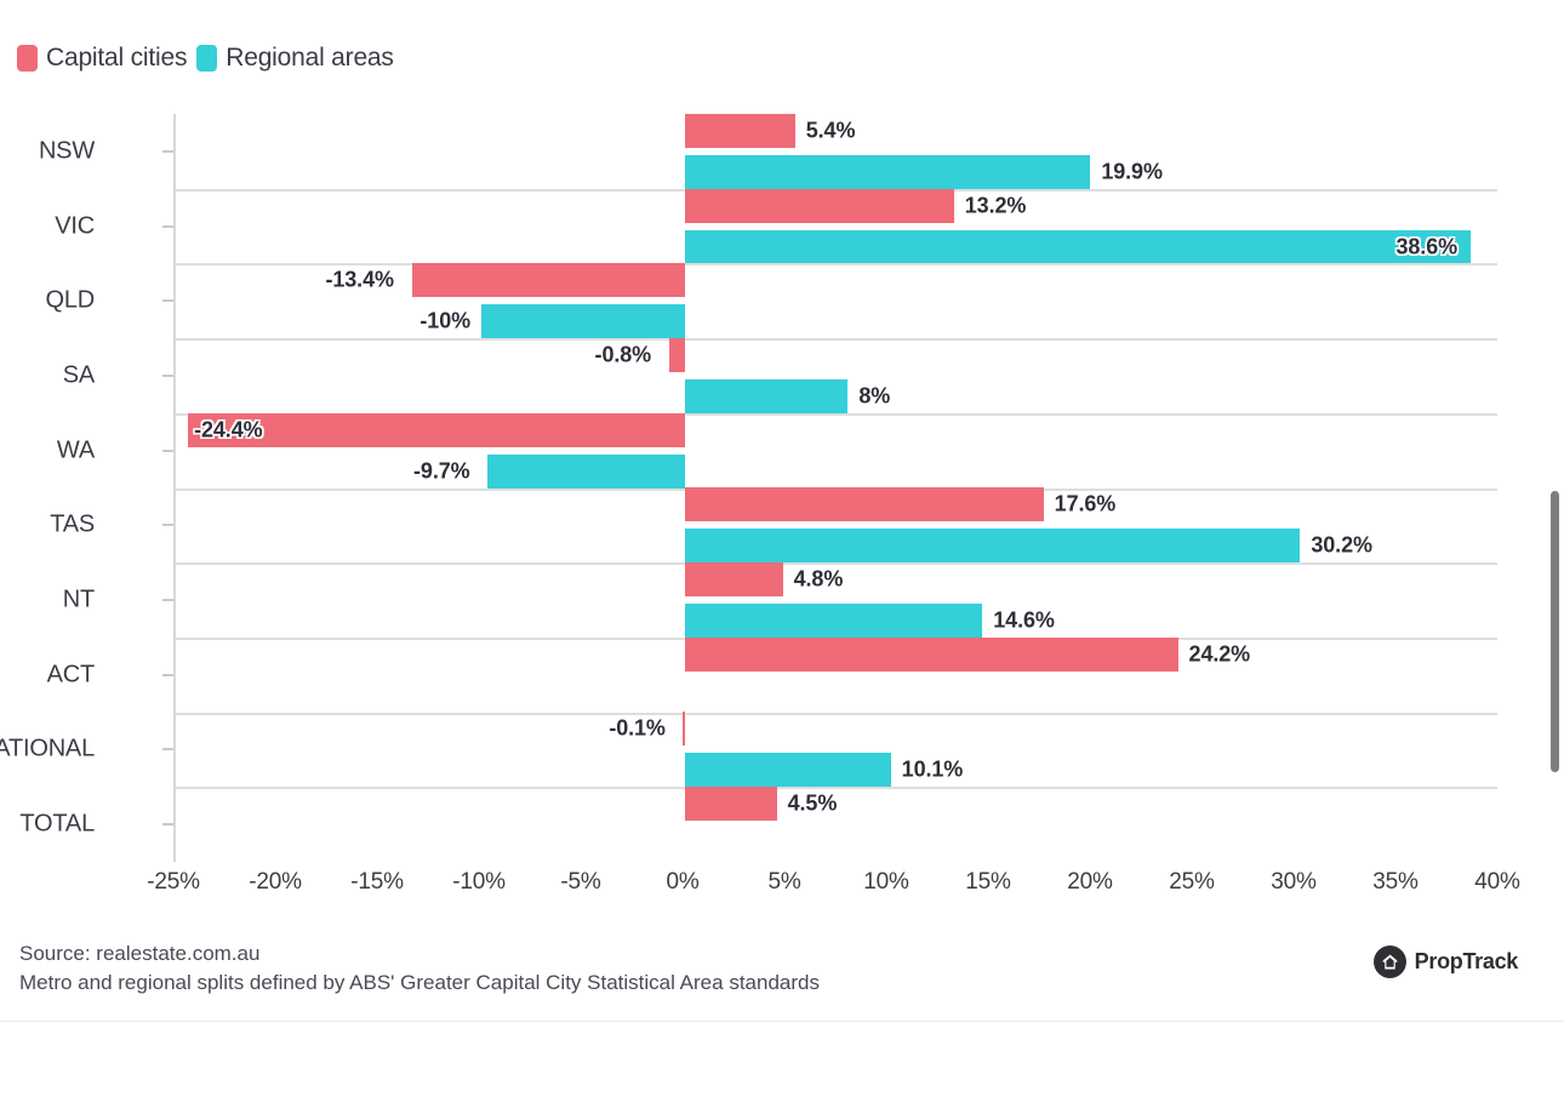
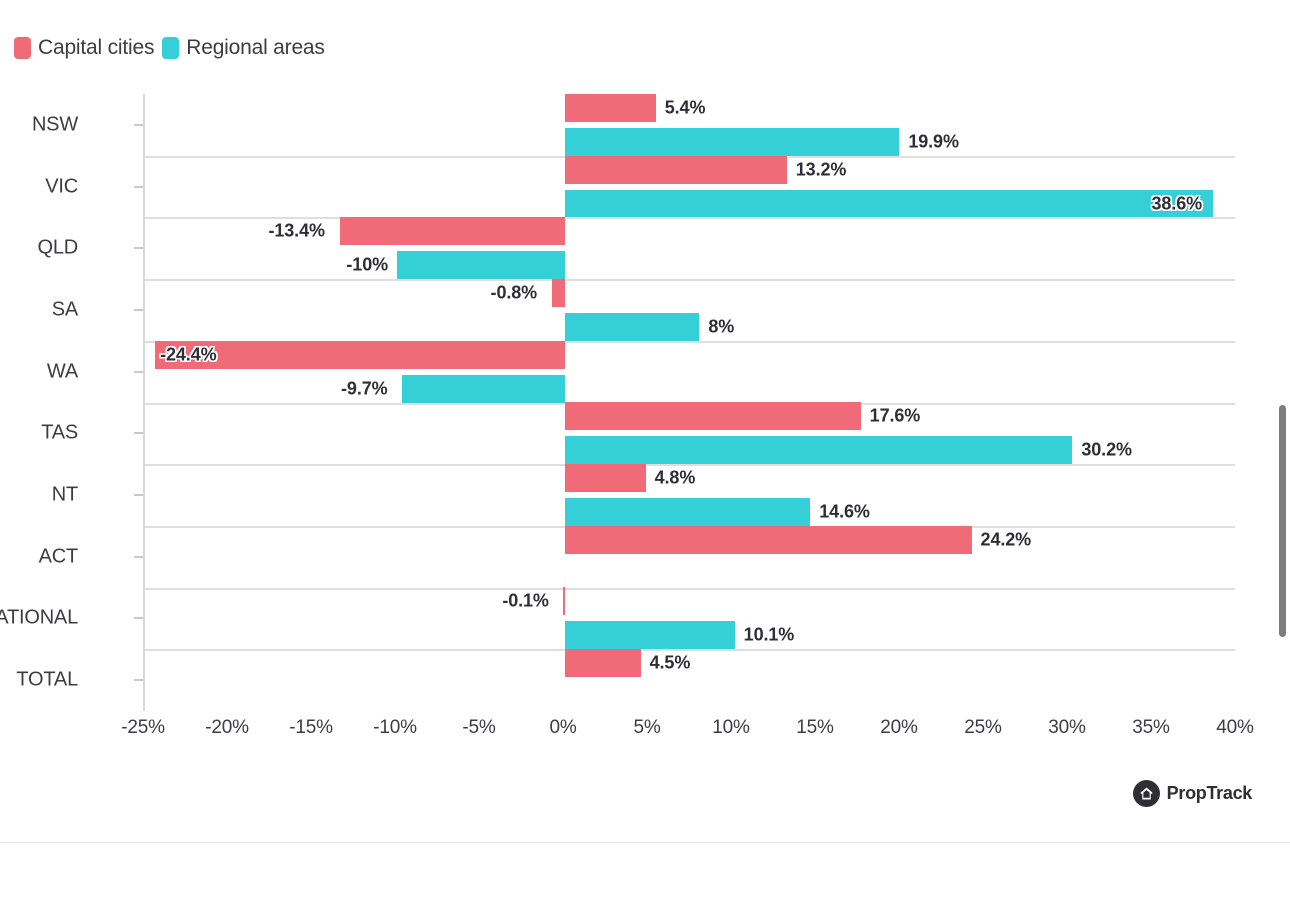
  Capital cities
  Regional areas
  NSW
  5.4%
  19.9%
  VIC
  13.2%
  38.6%
  QLD
  -13.4%
  -10%
  SA
  -0.8%
  8%
  WA
  -24.4%
  -9.7%
  TAS
  17.6%
  30.2%
  NT
  4.8%
  14.6%
  ACT
  24.2%
  ATIONAL
  -0.1%
  10.1%
  TOTAL
  4.5%
  -25%
  -20%
  -15%
  -10%
  -5%
  0%
  5%
  10%
  15%
  20%
  25%
  30%
  35%
  40%
- Source: realestate.com.au
- Metro and regional splits defined by ABS' Greater Capital City Statistical Area standards
  PropTrack
